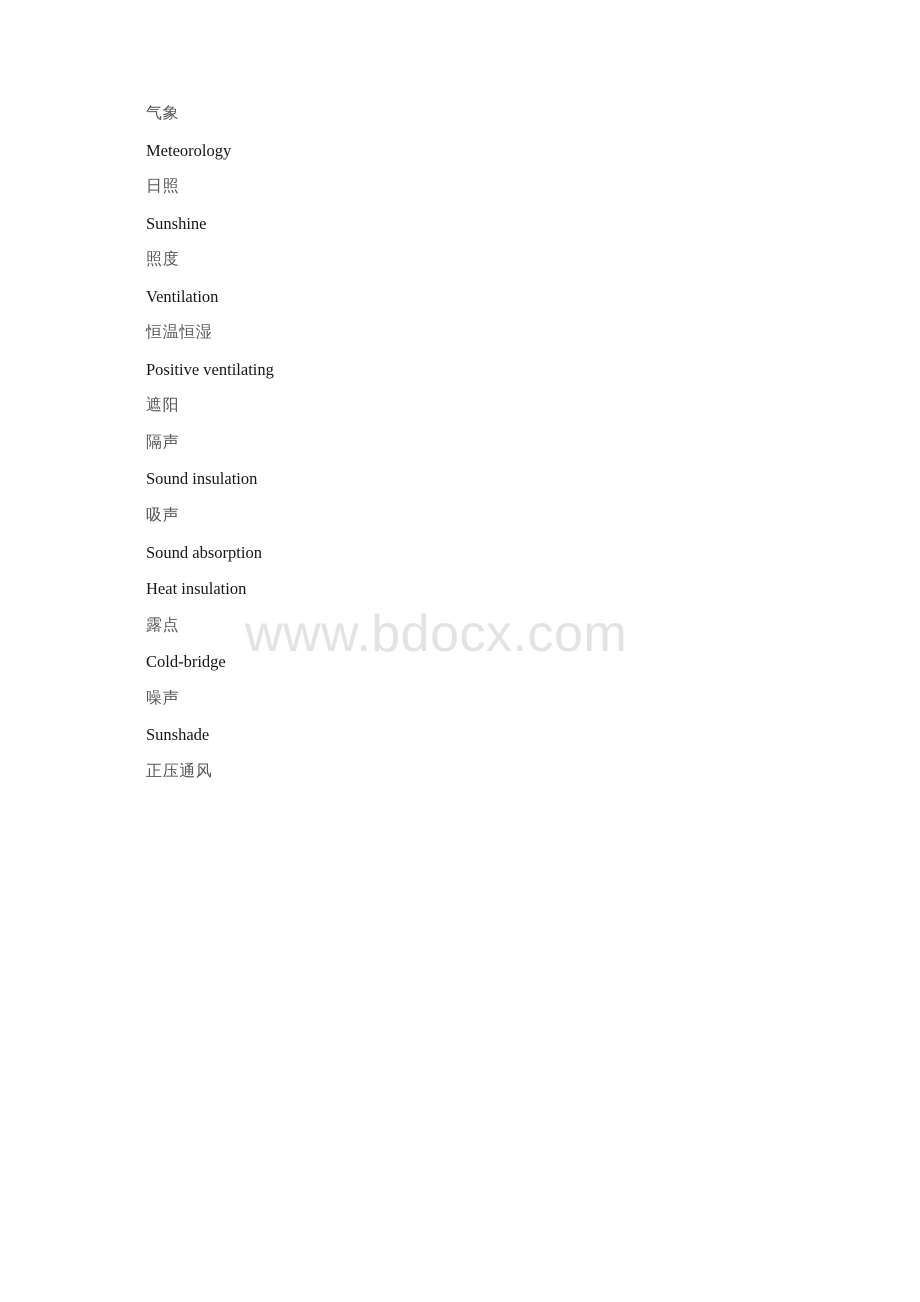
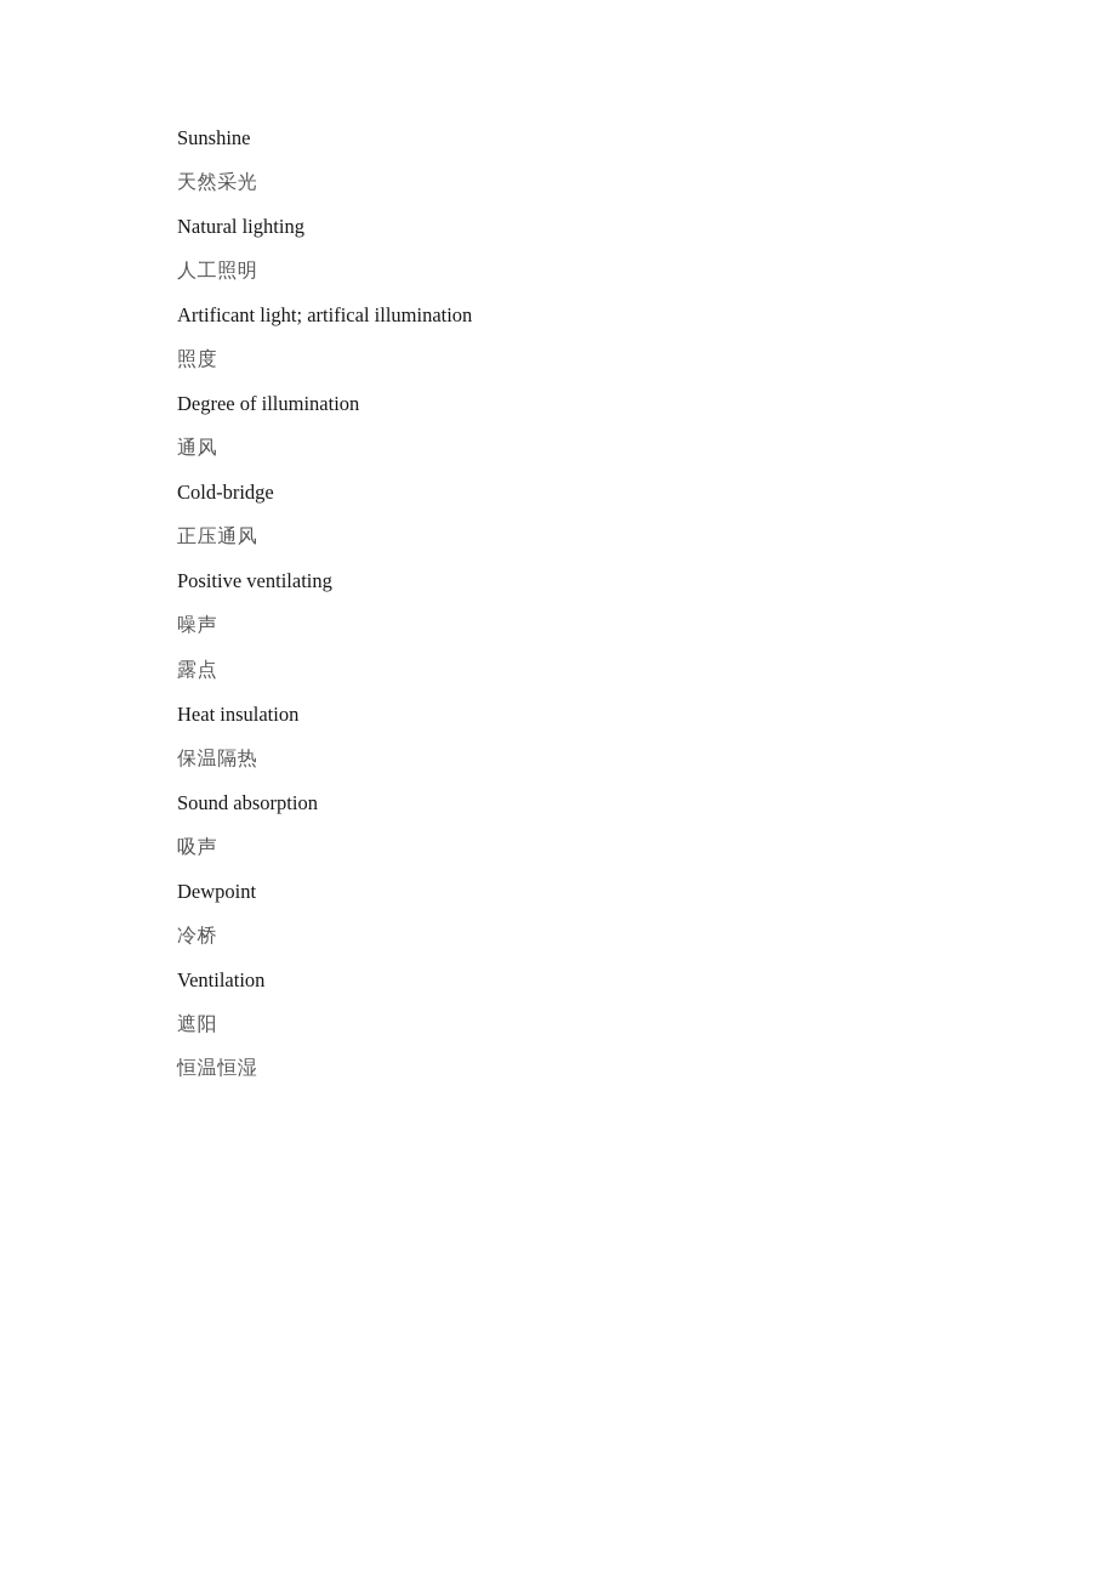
- www.bdocx.com
- 气象
- Meteorology
- 日照
  Sunshine
+ 天然采光
+ Natural lighting
+ 人工照明
+ Artificant light; artifical illumination
  照度
+ Degree of illumination
+ 通风
- Ventilation
+ Cold-bridge
- 恒温恒湿
+ 正压通风
  Positive ventilating
- 遮阳
+ 噪声
- 隔声
- Sound insulation
- 吸声
+ 露点
- Sound absorption
+ Heat insulation
+ 保温隔热
- Heat insulation
+ Sound absorption
- 露点
+ 吸声
+ Dewpoint
+ 冷桥
- Cold-bridge
+ Ventilation
- 噪声
+ 遮阳
- Sunshade
- 正压通风
+ 恒温恒湿
